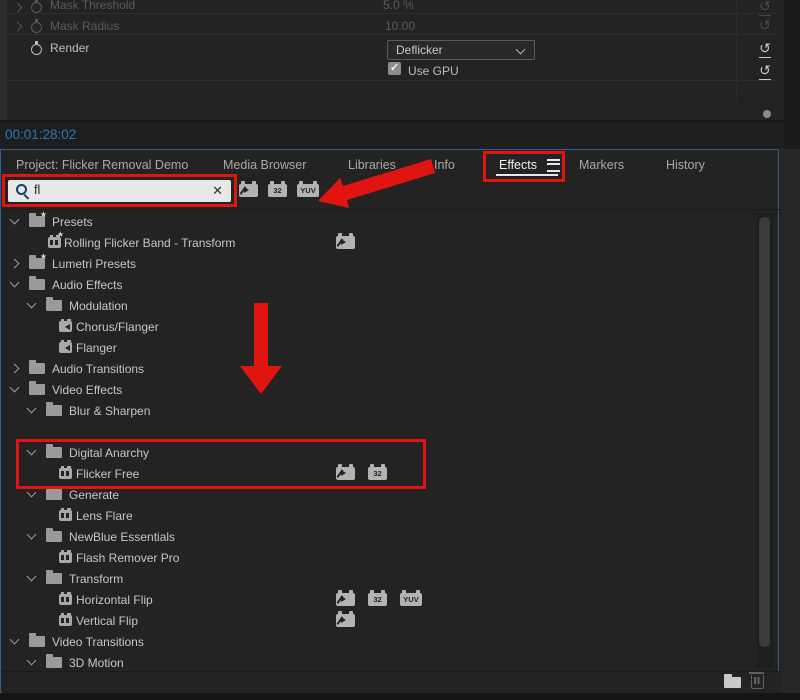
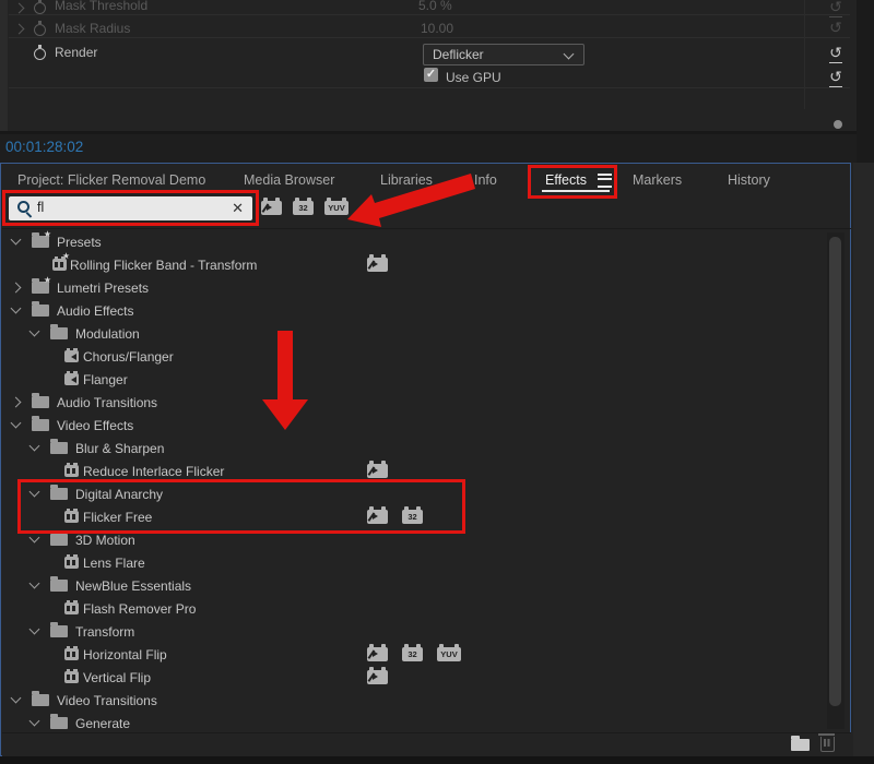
  Mask Threshold
  5.0 %
  ↺
  Mask Radius
  10.00
  ↺
  Render
  Deflicker
  ↺
  ✓
  Use GPU
  ↺
  00:01:28:02
  Project: Flicker Removal Demo
  Media Browser
  Libraries
  Info
  Effects
  Markers
  History
  fl
  ✕
  32
  YUV
  ★
  Presets
  ★
  Rolling Flicker Band - Transform
  ★
  Lumetri Presets
  Audio Effects
  Modulation
  Chorus/Flanger
  Flanger
  Audio Transitions
  Video Effects
  Blur & Sharpen
+ Reduce Interlace Flicker
  Digital Anarchy
  Flicker Free
  32
- Generate
+ 3D Motion
  Lens Flare
  NewBlue Essentials
  Flash Remover Pro
  Transform
  Horizontal Flip
  32
  YUV
  Vertical Flip
  Video Transitions
- 3D Motion
+ Generate
